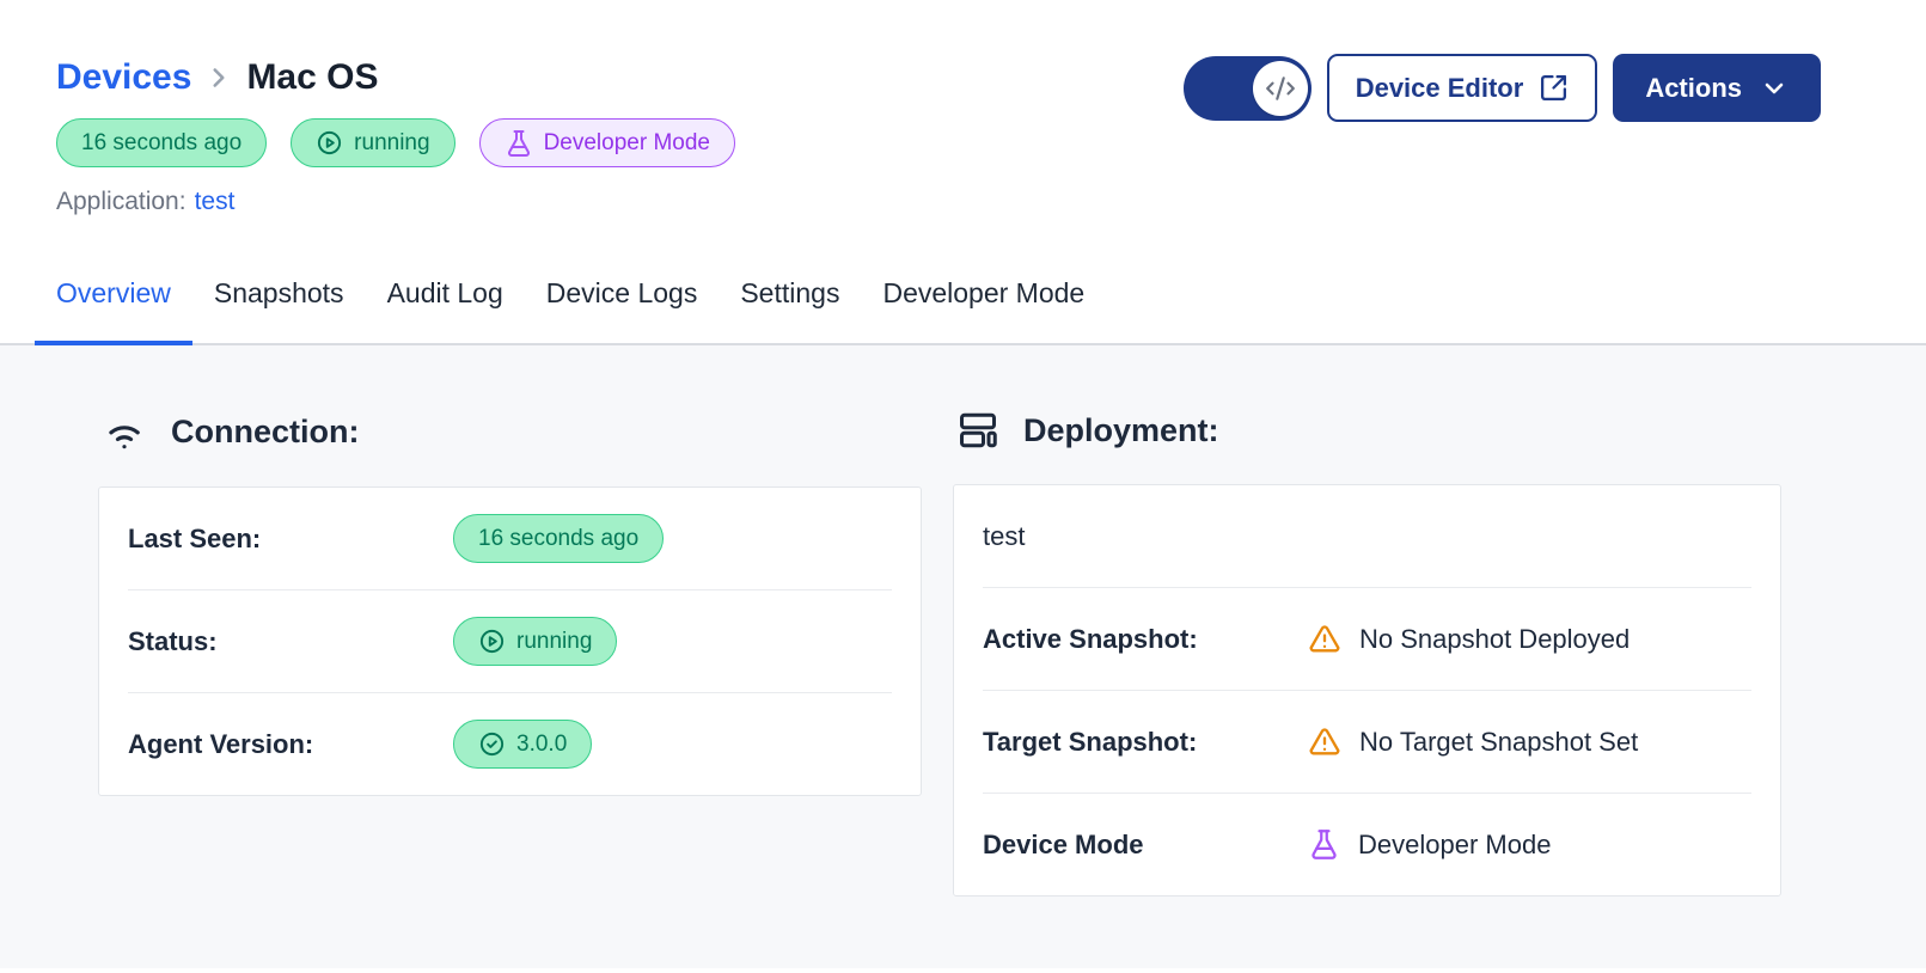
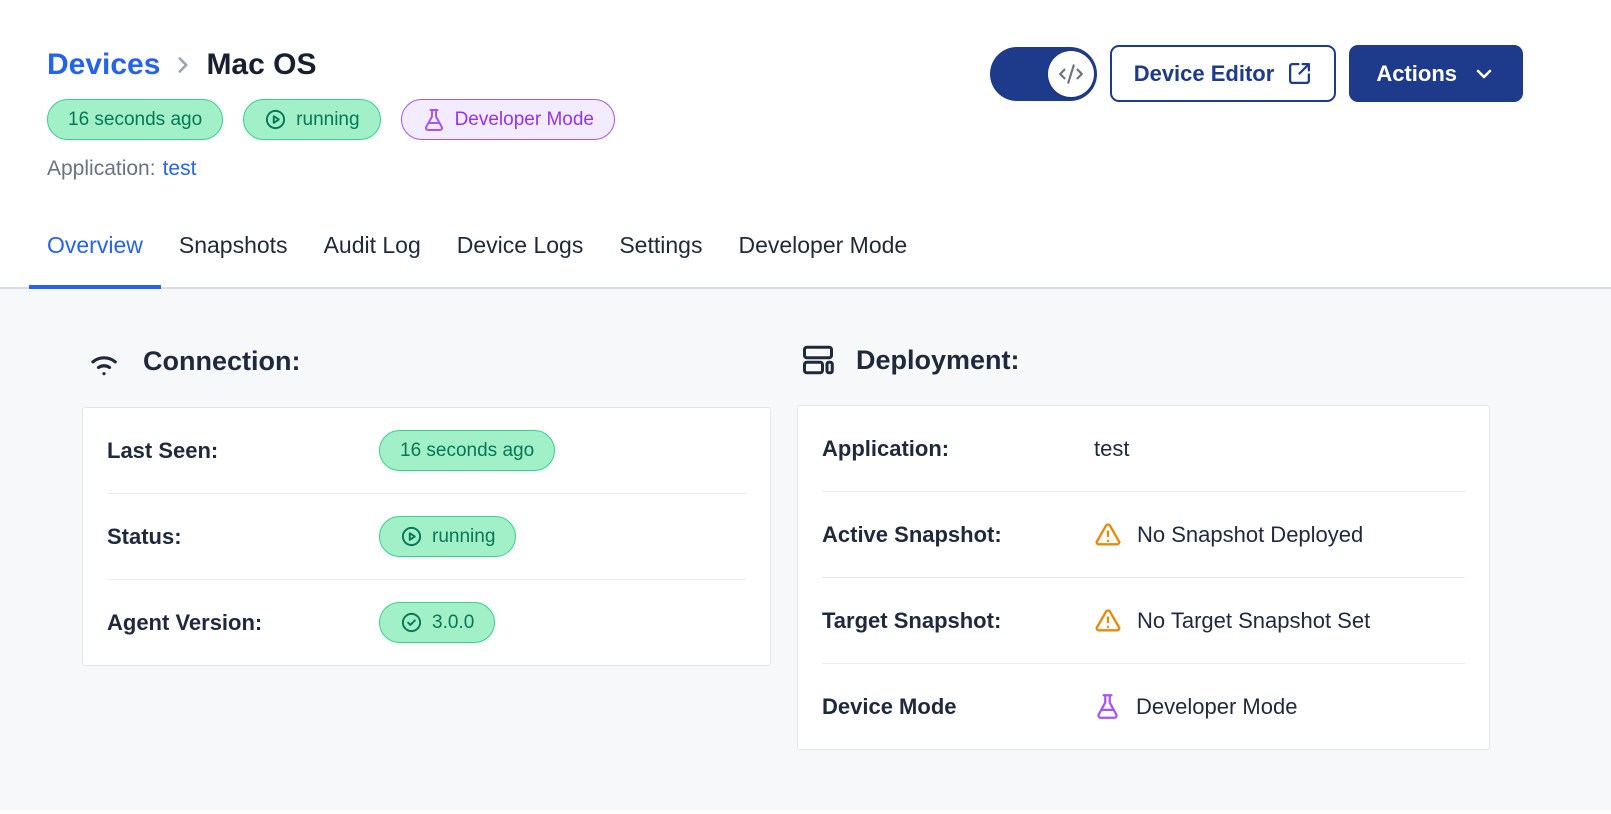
  Devices
  Mac OS
  Device Editor
  Actions
  16 seconds ago
  running
  Developer Mode
  Application: test
  Overview
  Snapshots
  Audit Log
  Device Logs
  Settings
  Developer Mode
  Connection:
  Last Seen:
  16 seconds ago
  Status:
  running
  Agent Version:
  3.0.0
  Deployment:
+ Application:
  test
  Active Snapshot:
  No Snapshot Deployed
  Target Snapshot:
  No Target Snapshot Set
  Device Mode
  Developer Mode
